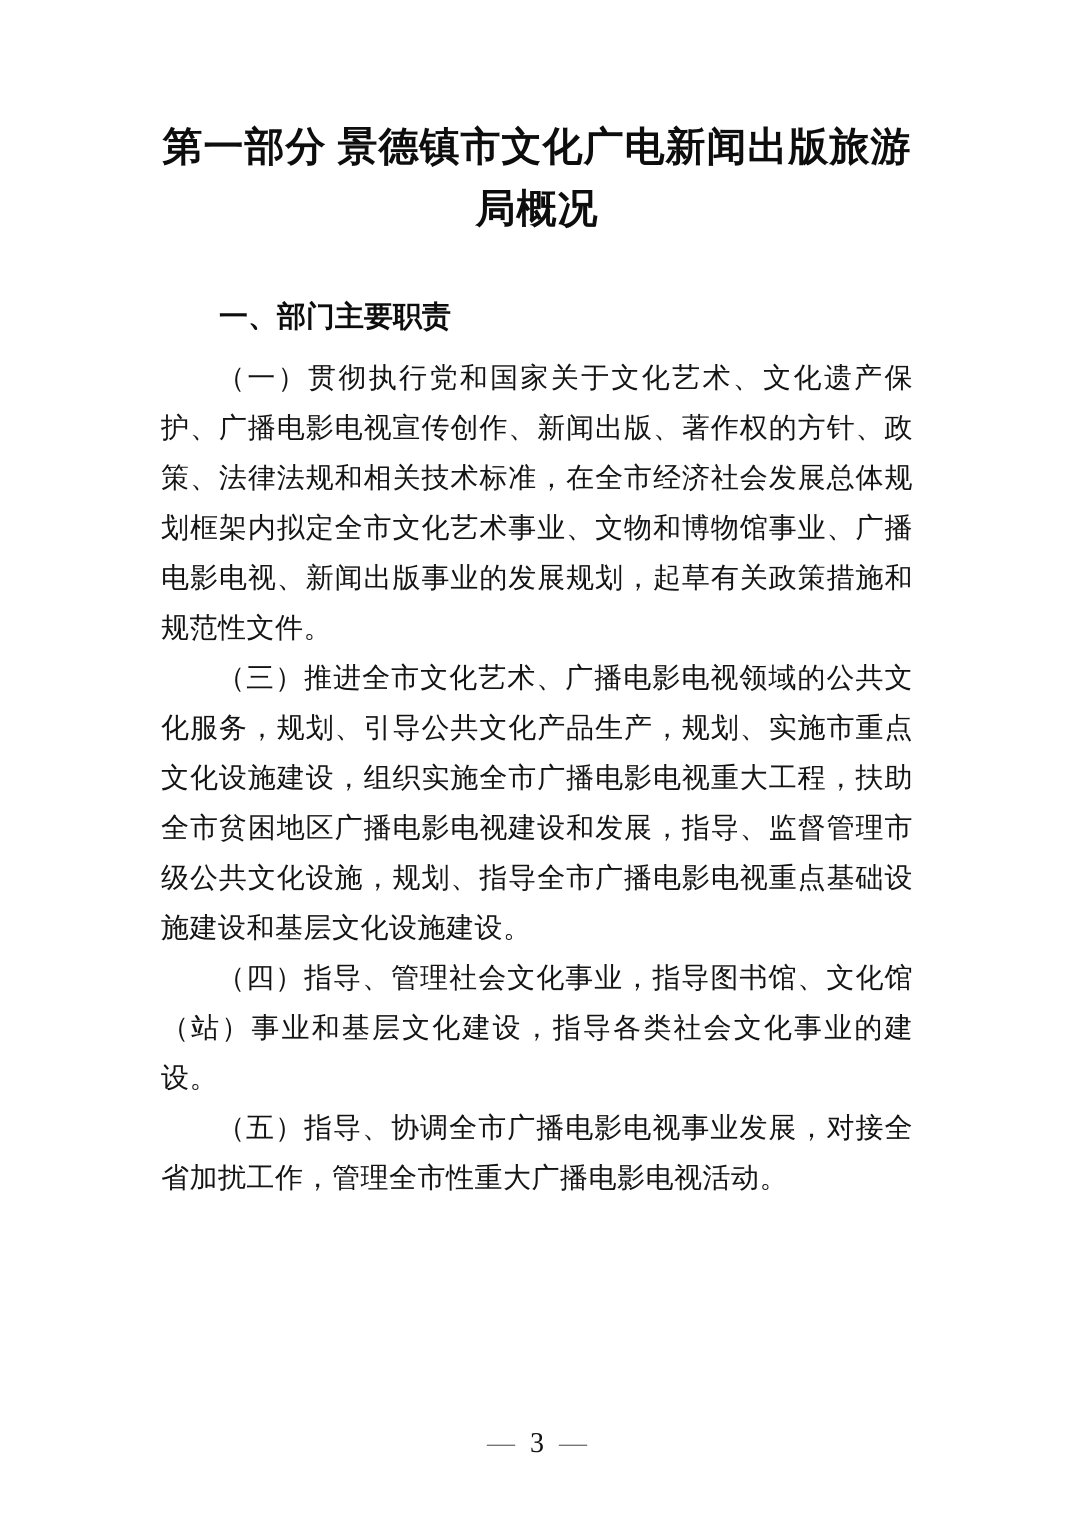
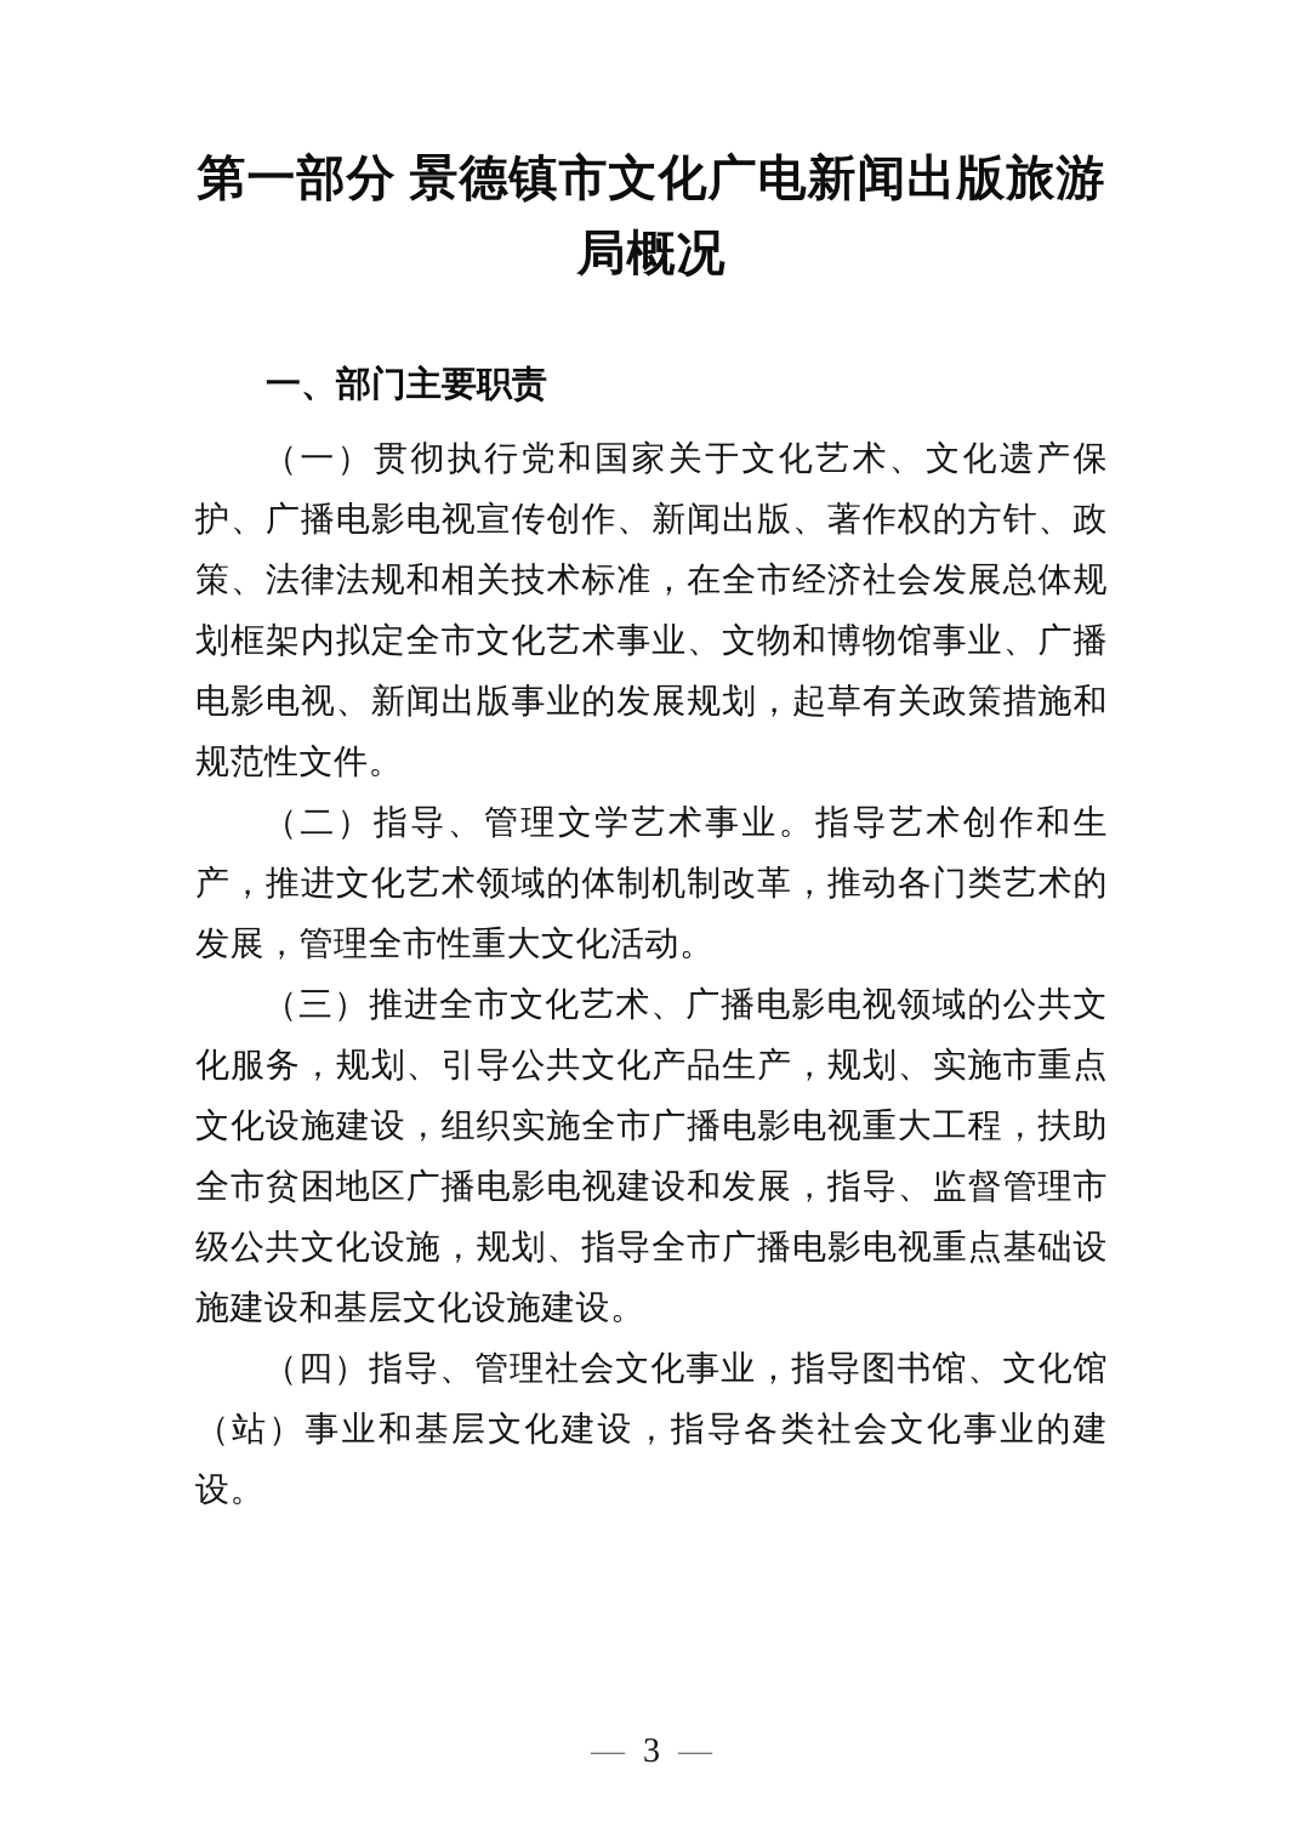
  第一部分 景德镇市文化广电新闻出版旅游
  局概况
  一、部门主要职责
  （一）贯彻执行党和国家关于文化艺术、文化遗产保护、广播电影电视宣传创作、新闻出版、著作权的方针、政策、法律法规和相关技术标准，在全市经济社会发展总体规划框架内拟定全市文化艺术事业、文物和博物馆事业、广播电影电视、新闻出版事业的发展规划，起草有关政策措施和规范性文件。
+ （二）指导、管理文学艺术事业。指导艺术创作和生产，推进文化艺术领域的体制机制改革，推动各门类艺术的发展，管理全市性重大文化活动。
  （三）推进全市文化艺术、广播电影电视领域的公共文化服务，规划、引导公共文化产品生产，规划、实施市重点文化设施建设，组织实施全市广播电影电视重大工程，扶助全市贫困地区广播电影电视建设和发展，指导、监督管理市级公共文化设施，规划、指导全市广播电影电视重点基础设施建设和基层文化设施建设。
  （四）指导、管理社会文化事业，指导图书馆、文化馆（站）事业和基层文化建设，指导各类社会文化事业的建设。
- （五）指导、协调全市广播电影电视事业发展，对接全省加扰工作，管理全市性重大广播电影电视活动。
  —
  3
  —
